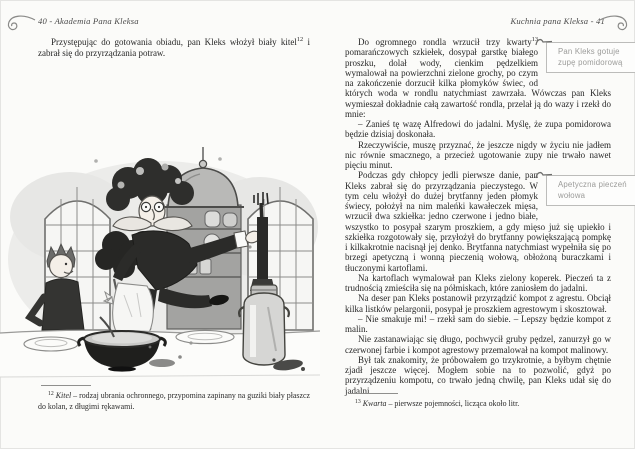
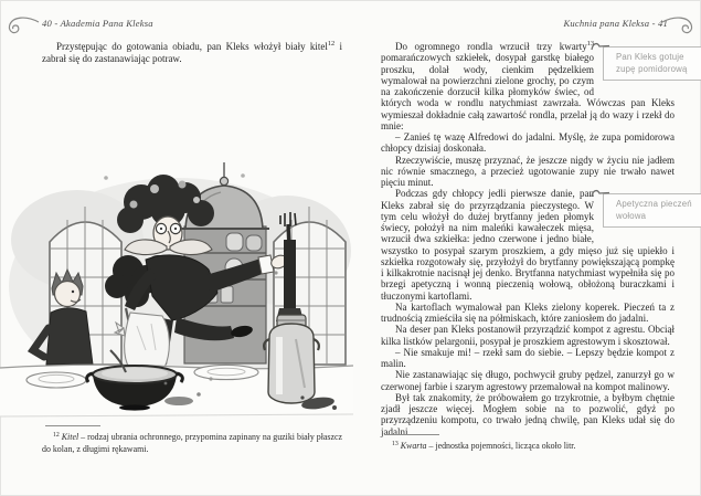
  40 - Akademia Pana Kleksa
- Przystępując do gotowania obiadu, pan Kleks włożył biały kitel i zabrał się do przyrządzania potraw.
+ Przystępując do gotowania obiadu, pan Kleks włożył biały kitel i zabrał się do zastanawiając potraw.
  Kitel – rodzaj ubrania ochronnego, przypomina zapinany na guziki biały płaszcz do kolan, z długimi rękawami.
  Kuchnia pana Kleksa - 41
  Pan Kleks gotuje
  zupę pomidorową
  Do ogromnego rondla wrzucił trzy kwarty pomarańczowych szkiełek, dosypał garstkę białego proszku, dolał wody, cienkim pędzelkiem wymalował na powierzchni zielone grochy, po czym na zakończenie dorzucił kilka płomyków świec, od których woda w rondlu natychmiast zawrzała. Wówczas pan Kleks wymieszał dokładnie całą zawartość rondla, przelał ją do wazy i rzekł do mnie:
- – Zanieś tę wazę Alfredowi do jadalni. Myślę, że zupa pomidorowa będzie dzisiaj doskonała.
+ – Zanieś tę wazę Alfredowi do jadalni. Myślę, że zupa pomidorowa chłopcy dzisiaj doskonała.
  Rzeczywiście, muszę przyznać, że jeszcze nigdy w życiu nie jadłem nic równie smacznego, a przecież ugotowanie zupy nie trwało nawet pięciu minut.
  Apetyczna pieczeń
  wołowa
  Podczas gdy chłopcy jedli pierwsze danie, pan Kleks zabrał się do przyrządzania pieczystego. W tym celu włożył do dużej brytfanny jeden płomyk świecy, położył na nim maleńki kawałeczek mięsa, wrzucił dwa szkiełka: jedno czerwone i jedno białe, wszystko to posypał szarym proszkiem, a gdy mięso już się upiekło i szkiełka rozgotowały się, przyłożył do brytfanny powiększającą pompkę i kilkakrotnie nacisnął jej denko. Brytfanna natychmiast wypełniła się po brzegi apetyczną i wonną pieczenią wołową, obłożoną buraczkami i tłuczonymi kartoflami.
  Na kartoflach wymalował pan Kleks zielony koperek. Pieczeń ta z trudnością zmieściła się na półmiskach, które zaniosłem do jadalni.
  Na deser pan Kleks postanowił przyrządzić kompot z agrestu. Obciął kilka listków pelargonii, posypał je proszkiem agrestowym i skosztował.
  – Nie smakuje mi! – rzekł sam do siebie. – Lepszy będzie kompot z malin.
- Nie zastanawiając się długo, pochwycił gruby pędzel, zanurzył go w czerwonej farbie i kompot agrestowy przemalował na kompot malinowy.
+ Nie zastanawiając się długo, pochwycił gruby pędzel, zanurzył go w czerwonej farbie i szarym agrestowy przemalował na kompot malinowy.
  Był tak znakomity, że próbowałem go trzykrotnie, a byłbym chętnie zjadł jeszcze więcej. Mogłem sobie na to pozwolić, gdyż po przyrządzeniu kompotu, co trwało jedną chwilę, pan Kleks udał się do jadalni
- Kwarta – pierwsze pojemności, licząca około litr.
+ Kwarta – jednostka pojemności, licząca około litr.
